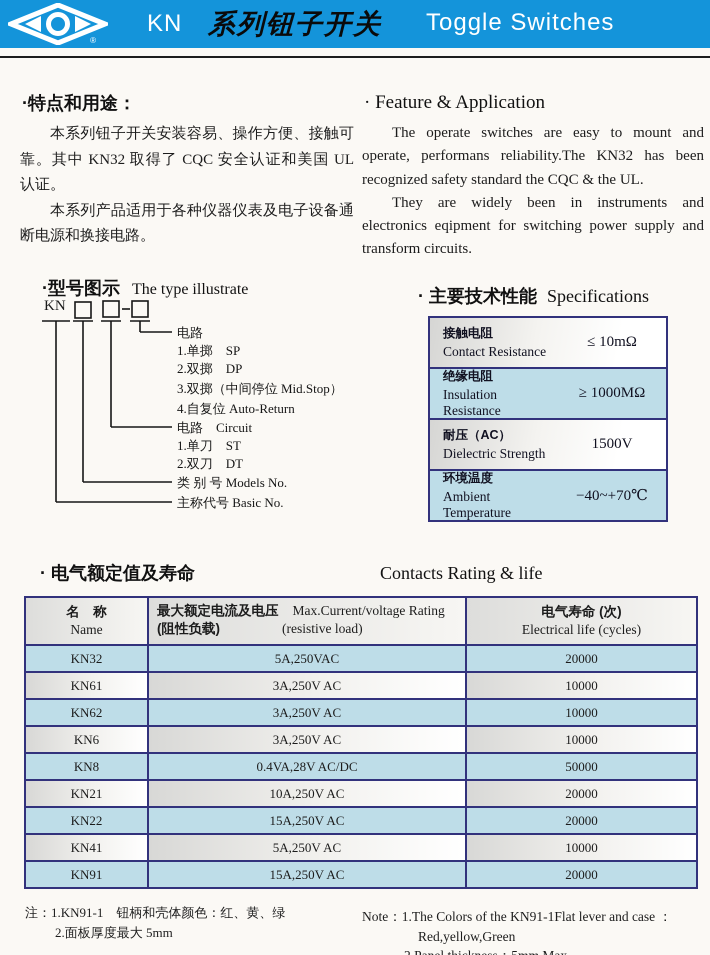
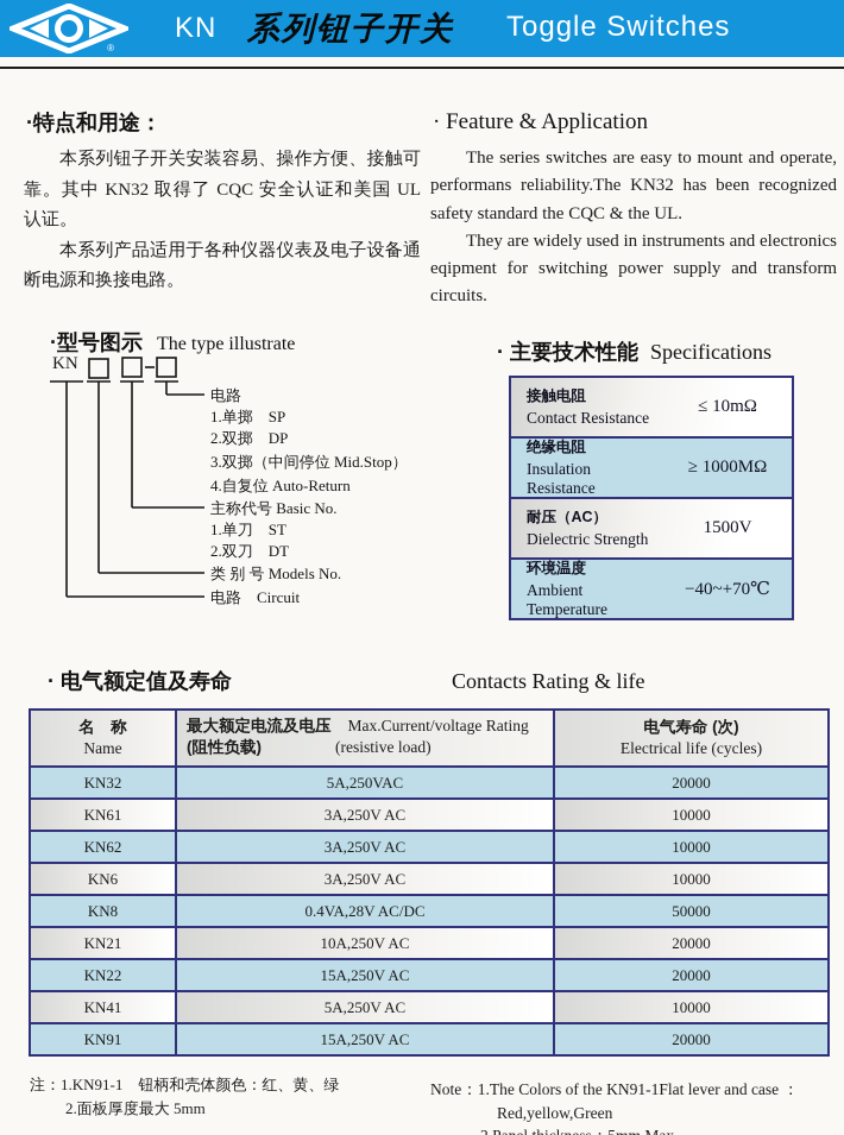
  ®
  KN
  系列钮子开关
  Toggle Switches
  ·特点和用途：
  本系列钮子开关安装容易、操作方便、接触可靠。其中 KN32 取得了 CQC 安全认证和美国 UL 认证。
  本系列产品适用于各种仪器仪表及电子设备通断电源和换接电路。
  · Feature & Application
- The operate switches are easy to mount and operate, performans reliability.The KN32 has been recognized safety standard the CQC & the UL.
+ The series switches are easy to mount and operate, performans reliability.The KN32 has been recognized safety standard the CQC & the UL.
- They are widely been in instruments and electronics eqipment for switching power supply and transform circuits.
+ They are widely used in instruments and electronics eqipment for switching power supply and transform circuits.
  ·型号图示 The type illustrate
  KN
  电路
  1.单掷 SP
  2.双掷 DP
  3.双掷（中间停位 Mid.Stop）
  4.自复位 Auto-Return
- 电路 Circuit
+ 主称代号 Basic No.
  1.单刀 ST
  2.双刀 DT
  类 别 号 Models No.
- 主称代号 Basic No.
+ 电路 Circuit
  · 主要技术性能 Specifications
  接触电阻
  Contact Resistance
  ≤ 10mΩ
  绝缘电阻
  Insulation Resistance
  ≥ 1000MΩ
  耐压（AC）
  Dielectric Strength
  1500V
  环境温度
  Ambient Temperature
  −40~+70℃
  · 电气额定值及寿命
  Contacts Rating & life
  名 称
  Name
  最大额定电流及电压
  Max.Current/voltage Rating
  (阻性负载)
  (resistive load)
  电气寿命 (次)
  Electrical life (cycles)
  KN32
  5A,250VAC
  20000
  KN61
  3A,250V AC
  10000
  KN62
  3A,250V AC
  10000
  KN6
  3A,250V AC
  10000
  KN8
  0.4VA,28V AC/DC
  50000
  KN21
  10A,250V AC
  20000
  KN22
  15A,250V AC
  20000
  KN41
  5A,250V AC
  10000
  KN91
  15A,250V AC
  20000
  注：1.KN91-1 钮柄和壳体颜色：红、黄、绿
  2.面板厚度最大 5mm
  Note：1.The Colors of the KN91-1Flat lever and case ：
  Red,yellow,Green
